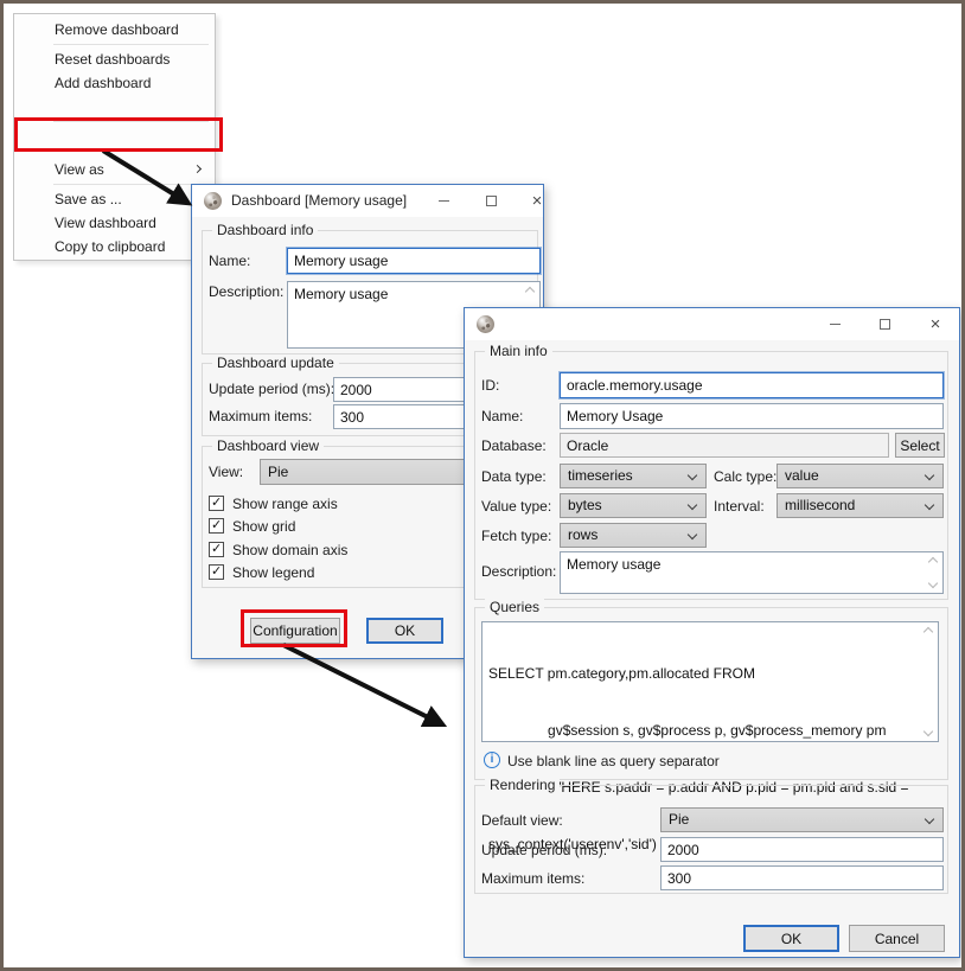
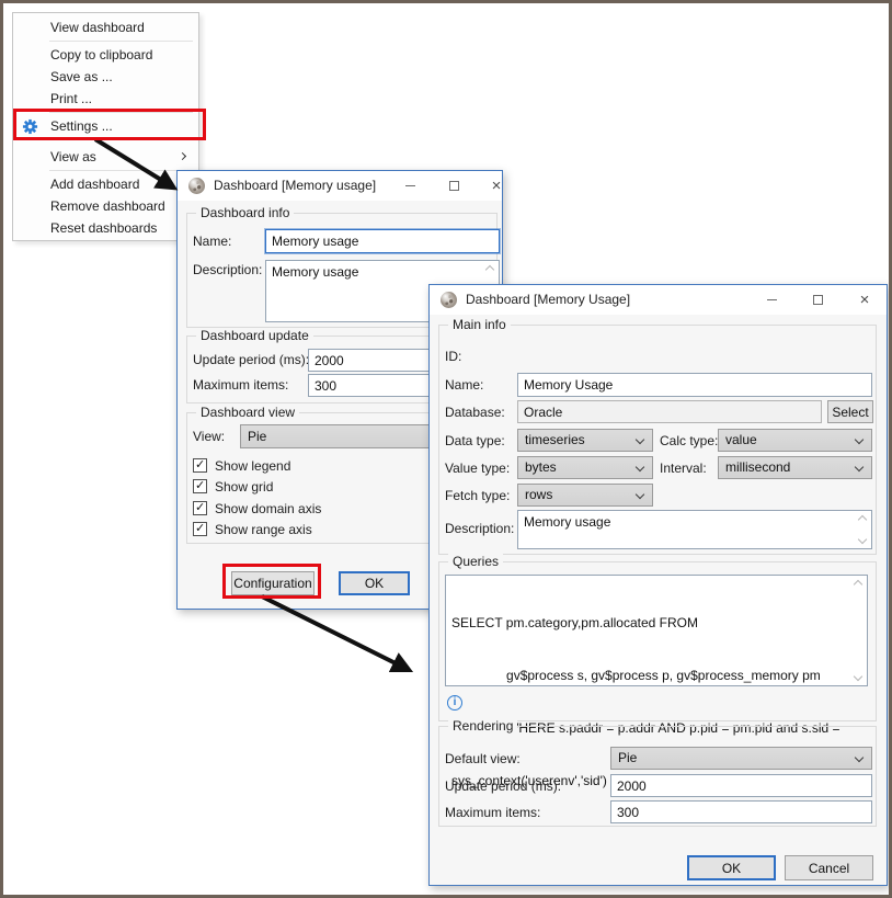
- Remove dashboard
+ View dashboard
- Reset dashboards
+ Copy to clipboard
- Add dashboard
+ Save as ...
+ Print ...
+ Settings ...
  View as
- Save as ...
+ Add dashboard
- View dashboard
+ Remove dashboard
- Copy to clipboard
+ Reset dashboards
  Dashboard [Memory usage]
  ×
  Dashboard info
  Name:
  Memory usage
  Description:
  Memory usage
  Dashboard update
  Update period (ms)
  2000
  Maximum items:
  300
  Dashboard view
  View:
  Pie
- Show range axis
+ Show legend
  Show grid
  Show domain axis
- Show legend
+ Show range axis
  Configuration
  OK
+ Dashboard [Memory Usage]
  ×
  Main info
  ID:
- oracle.memory.usage
  Name:
  Memory Usage
  Database:
  Oracle
  Select
  Data type:
  timeseries
  Calc type:
  value
  Value type:
  bytes
  Interval:
  millisecond
  Fetch type:
  rows
  Description:
  Memory usage
  Queries
  SELECT pm.category,pm.allocated FROM
- gv$session s, gv$process p, gv$process_memory pm
+ gv$process s, gv$process p, gv$process_memory pm
  HERE s.paddr = p.addr AND p.pid = pm.pid and s.sid =
  sys_context('userenv','sid')
  i
- Use blank line as query separator
  Rendering
  Default view:
  Pie
  Update period (ms):
  2000
  Maximum items:
  300
  OK
  Cancel
